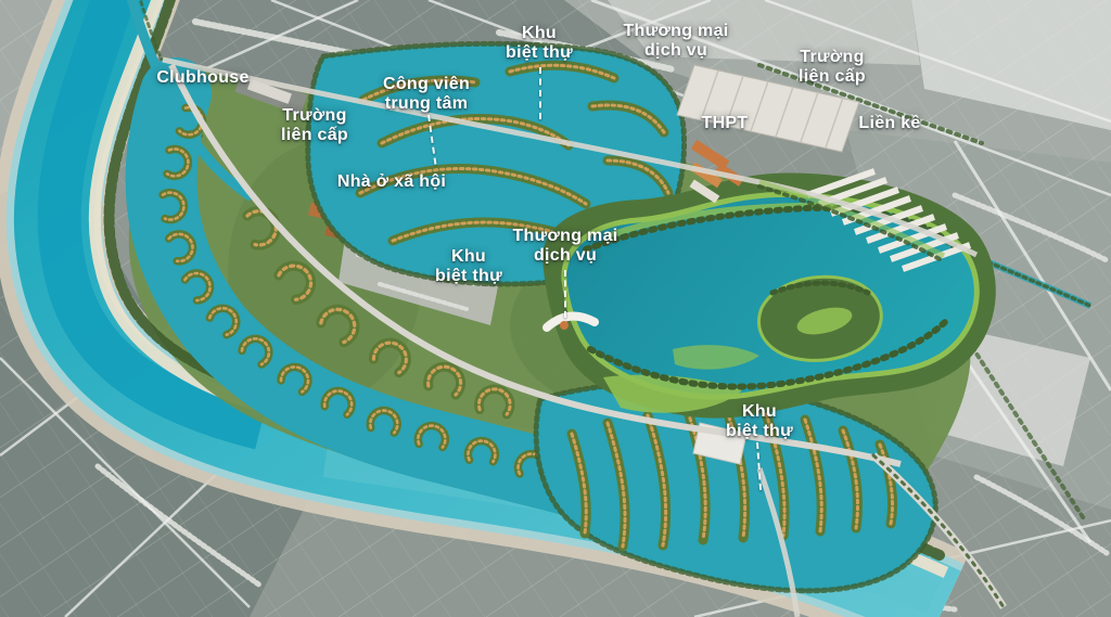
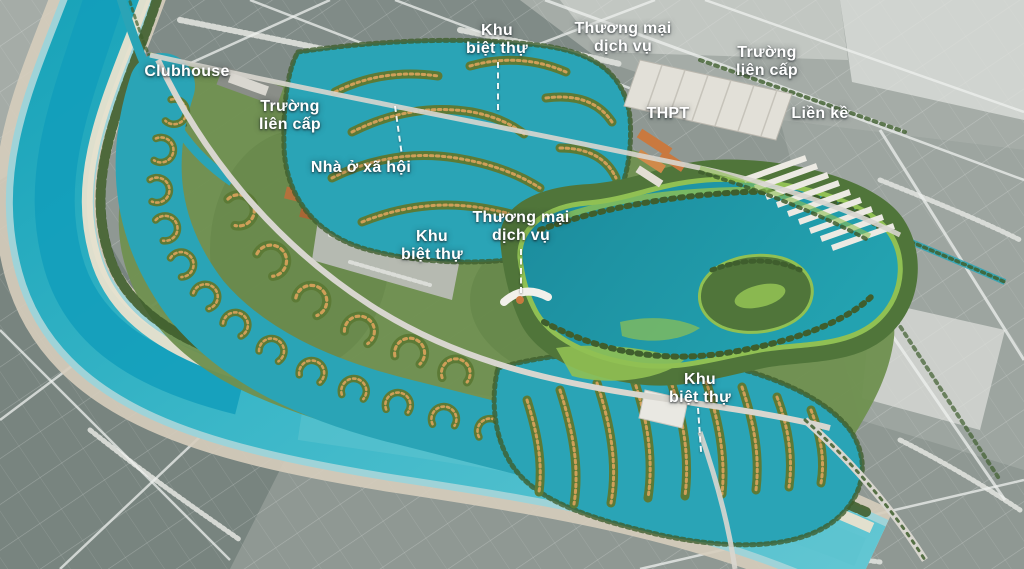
  Clubhouse
  Trường
  liên cấp
- Công viên
- trung tâm
  Khu
  biệt thự
  Thương mại
  dịch vụ
  Trường
  liên cấp
  THPT
  Liền kề
  Nhà ở xã hội
  Khu
  biệt thự
  Thương mại
  dịch vụ
  Khu
  biệt thự
